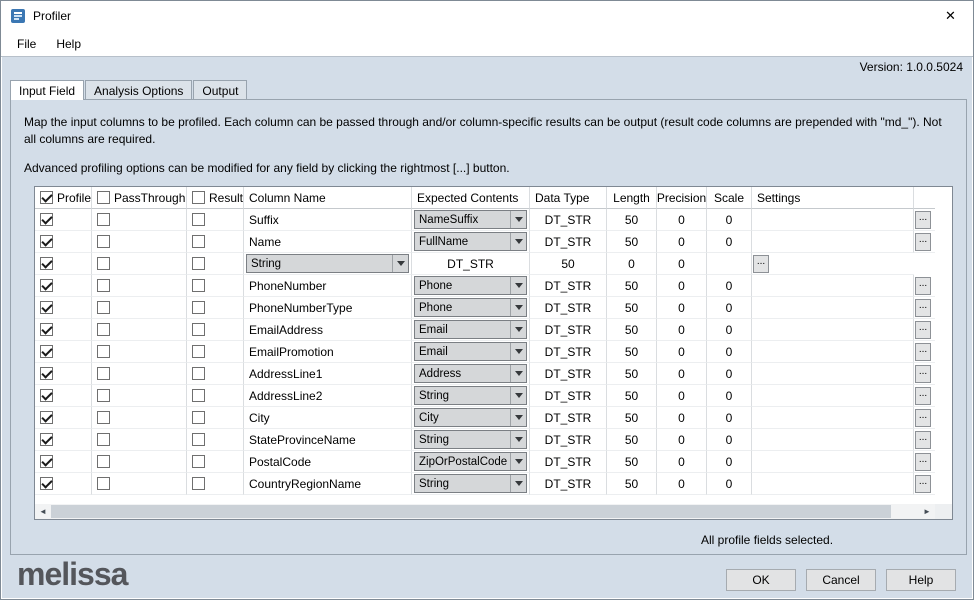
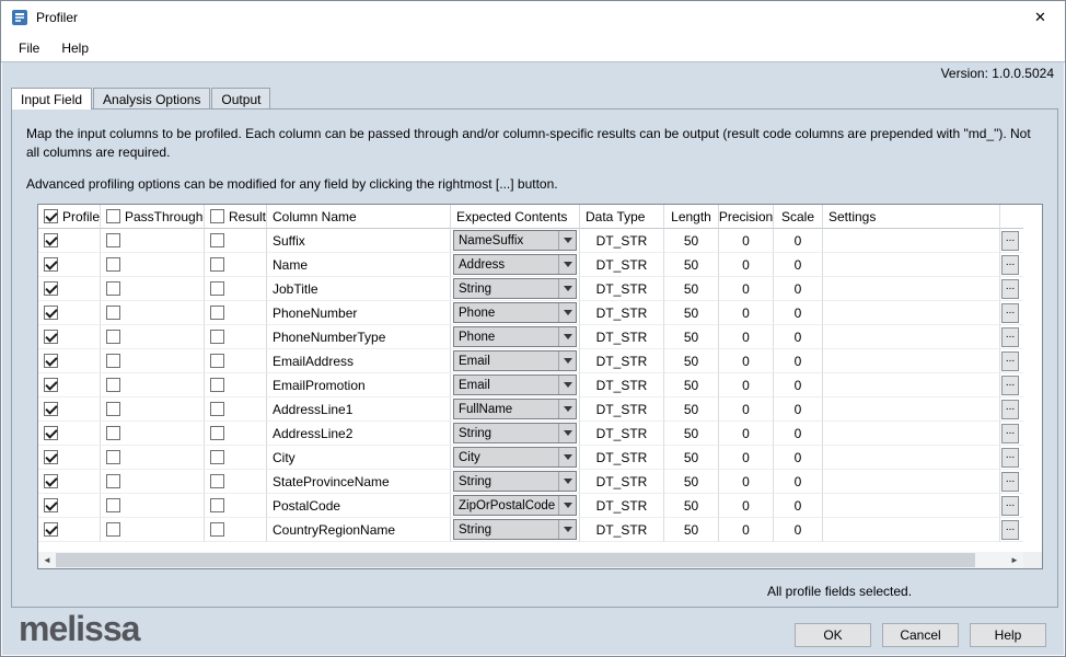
  Profiler
  ✕
  File
  Help
  Version: 1.0.0.5024
  Input Field
  Analysis Options
  Output
  Map the input columns to be profiled. Each column can be passed through and/or column-specific results can be output (result code columns are prepended with "md_"). Not all columns are required.
  Advanced profiling options can be modified for any field by clicking the rightmost [...] button.
  Profile
  PassThrough
  Result
  Column Name
  Expected Contents
  Data Type
  Length
  Precision
  Scale
  Settings
  Suffix
  NameSuffix
  DT_STR
  50
  0
  0
  ...
  Name
- FullName
+ Address
  DT_STR
  50
  0
  0
  ...
+ JobTitle
  String
  DT_STR
  50
  0
  0
  ...
  PhoneNumber
  Phone
  DT_STR
  50
  0
  0
  ...
  PhoneNumberType
  Phone
  DT_STR
  50
  0
  0
  ...
  EmailAddress
  Email
  DT_STR
  50
  0
  0
  ...
  EmailPromotion
  Email
  DT_STR
  50
  0
  0
  ...
  AddressLine1
- Address
+ FullName
  DT_STR
  50
  0
  0
  ...
  AddressLine2
  String
  DT_STR
  50
  0
  0
  ...
  City
  City
  DT_STR
  50
  0
  0
  ...
  StateProvinceName
  String
  DT_STR
  50
  0
  0
  ...
  PostalCode
  ZipOrPostalCode
  DT_STR
  50
  0
  0
  ...
  CountryRegionName
  String
  DT_STR
  50
  0
  0
  ...
  ◄
  ►
  All profile fields selected.
  melissa
  OK
  Cancel
  Help
